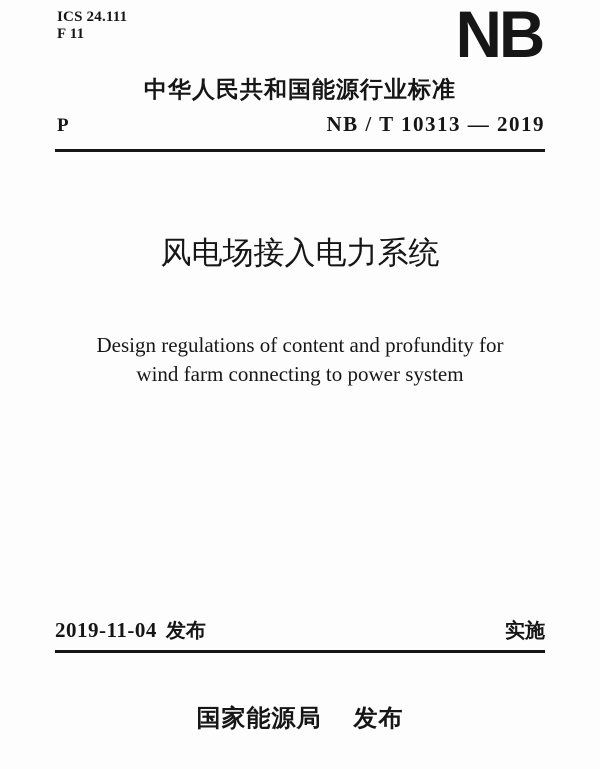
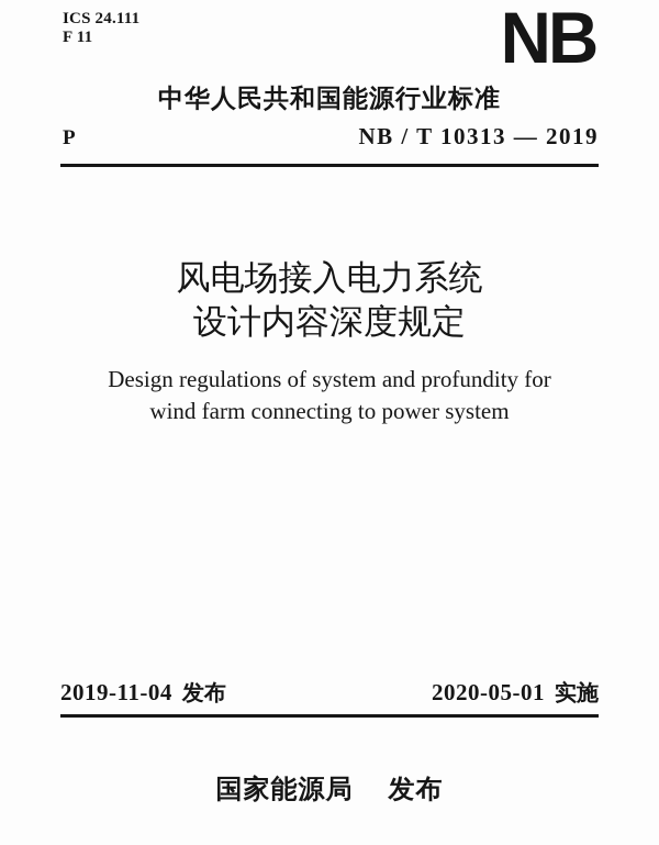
  ICS 24.111
  F 11
  NB
  中华人民共和国能源行业标准
  P
  NB / T 10313 — 2019
  风电场接入电力系统
+ 设计内容深度规定
- Design regulations of content and profundity for
+ Design regulations of system and profundity for
  wind farm connecting to power system
  2019-11-04
  发布
+ 2020-05-01
  实施
  国家能源局
  发布
